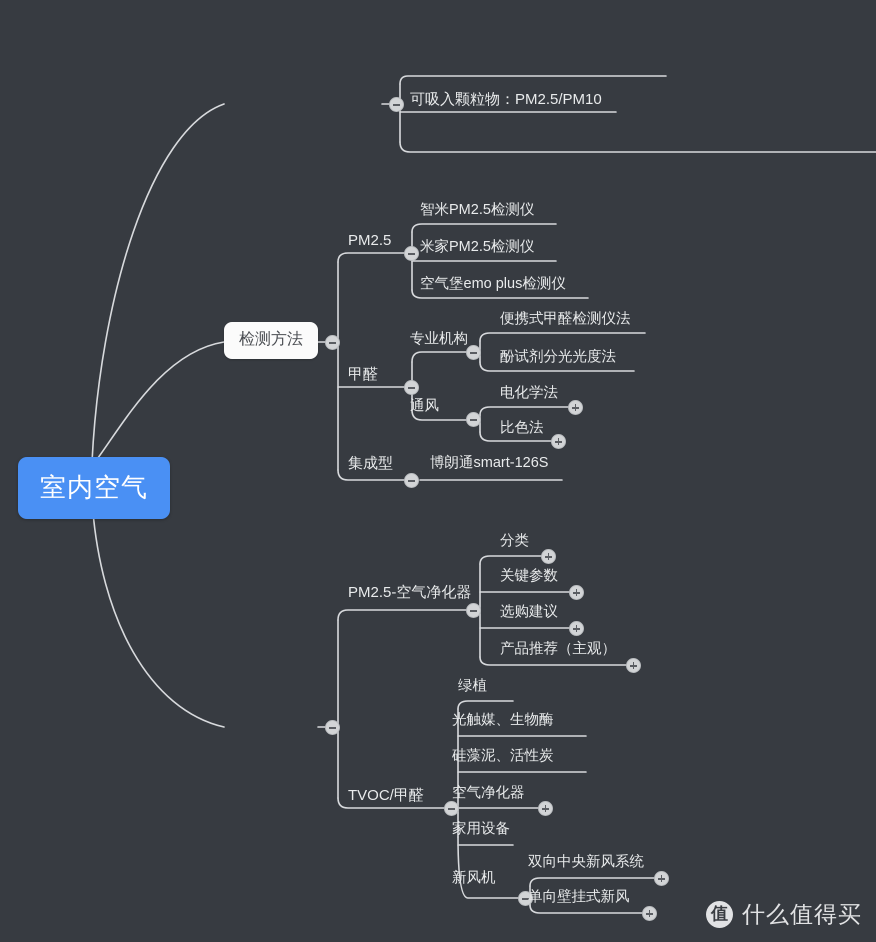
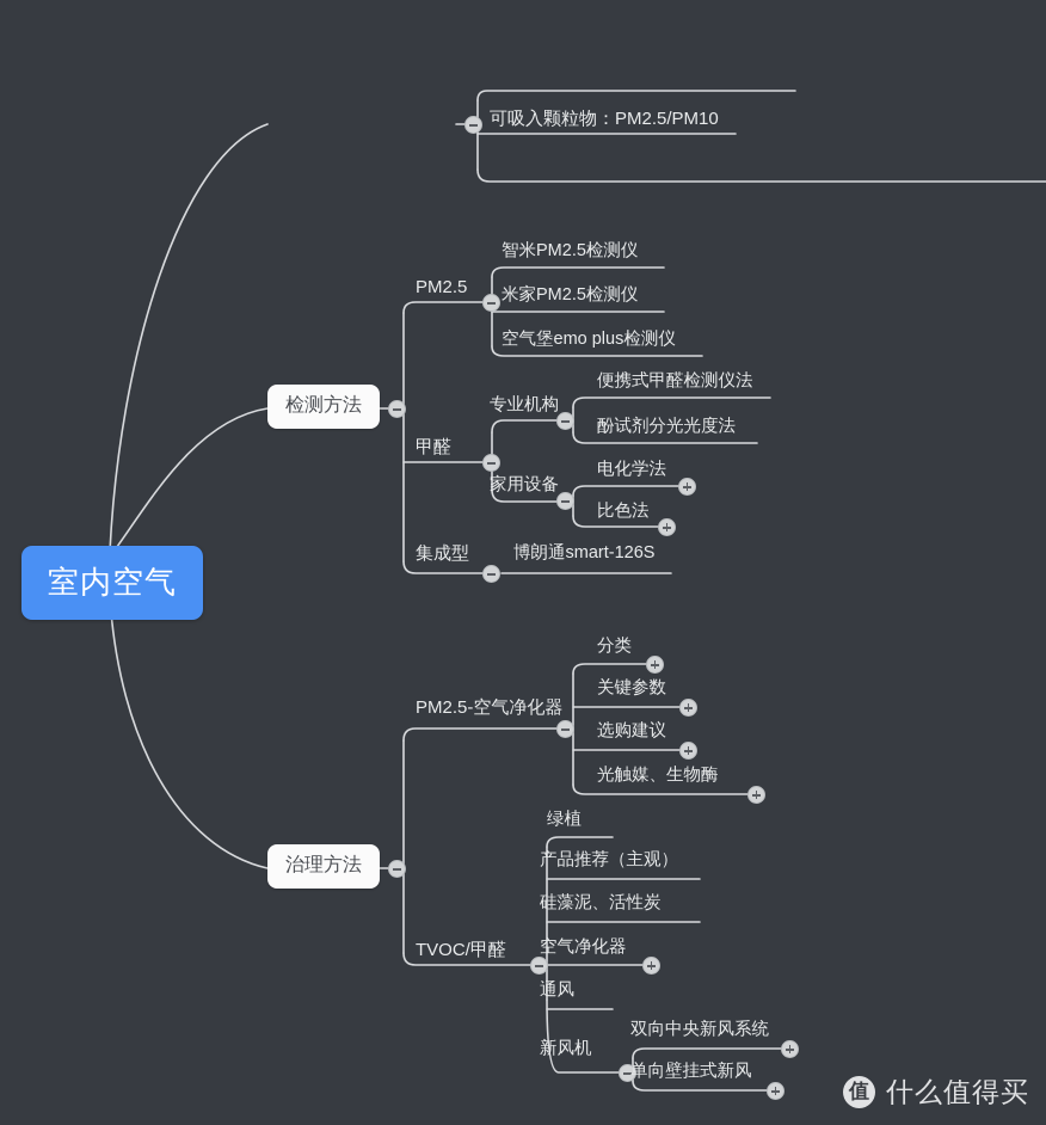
  室内空气
  可吸入颗粒物：PM2.5/PM10
  检测方法
  PM2.5
  智米PM2.5检测仪
  米家PM2.5检测仪
  空气堡emo plus检测仪
  甲醛
  专业机构
  便携式甲醛检测仪法
  酚试剂分光光度法
- 通风
+ 家用设备
  电化学法
  比色法
  集成型
  博朗通smart-126S
+ 治理方法
  PM2.5-空气净化器
  分类
  关键参数
  选购建议
- 产品推荐（主观）
+ 光触媒、生物酶
  TVOC/甲醛
  绿植
- 光触媒、生物酶
+ 产品推荐（主观）
  硅藻泥、活性炭
  空气净化器
- 家用设备
+ 通风
  新风机
  双向中央新风系统
  单向壁挂式新风
  值
  什么值得买
